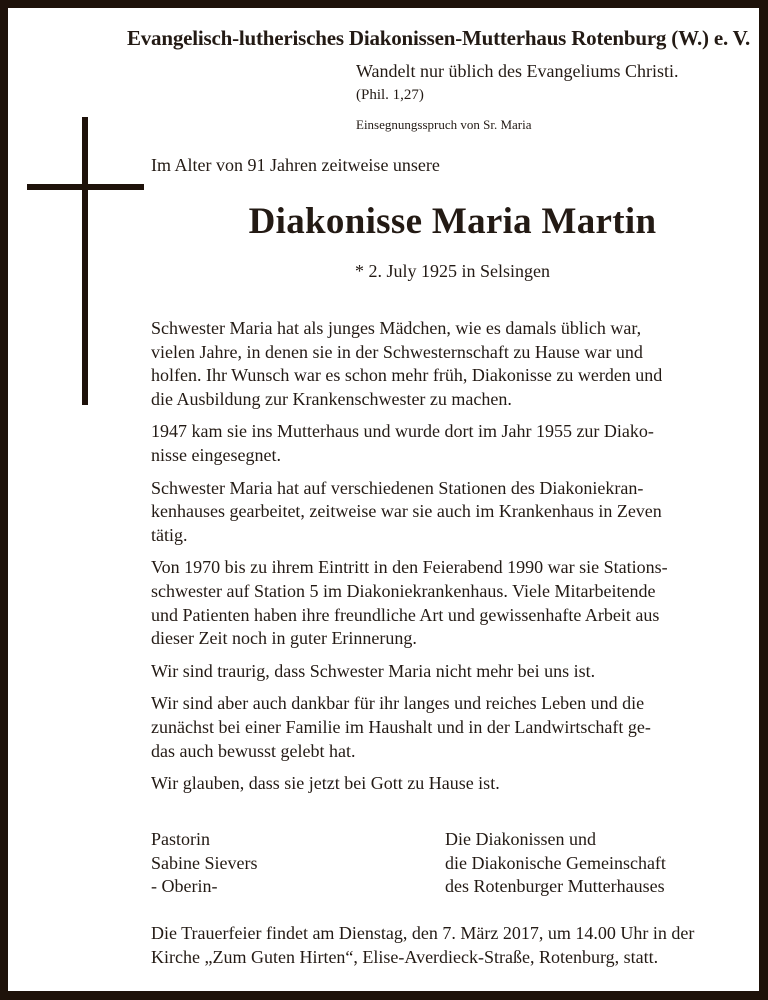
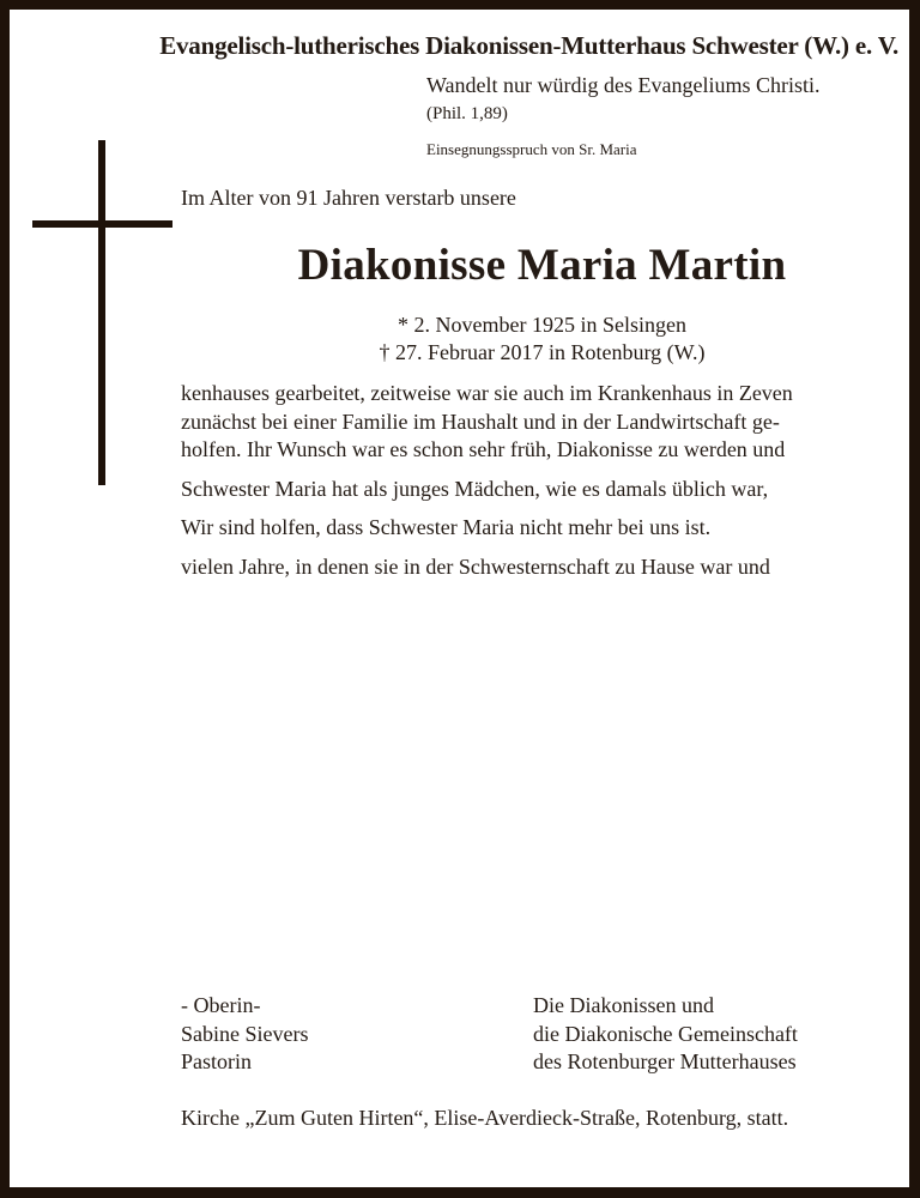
- Evangelisch-lutherisches Diakonissen-Mutterhaus Rotenburg (W.) e. V.
+ Evangelisch-lutherisches Diakonissen-Mutterhaus Schwester (W.) e. V.
- Wandelt nur üblich des Evangeliums Christi.
+ Wandelt nur würdig des Evangeliums Christi.
- (Phil. 1,27)
+ (Phil. 1,89)
  Einsegnungsspruch von Sr. Maria
- Im Alter von 91 Jahren zeitweise unsere
+ Im Alter von 91 Jahren verstarb unsere
  Diakonisse Maria Martin
- * 2. July 1925 in Selsingen
+ * 2. November 1925 in Selsingen
+ † 27. Februar 2017 in Rotenburg (W.)
- Schwester Maria hat als junges Mädchen, wie es damals üblich war,
+ kenhauses gearbeitet, zeitweise war sie auch im Krankenhaus in Zeven
- vielen Jahre, in denen sie in der Schwesternschaft zu Hause war und
+ zunächst bei einer Familie im Haushalt und in der Landwirtschaft ge-
- holfen. Ihr Wunsch war es schon mehr früh, Diakonisse zu werden und
+ holfen. Ihr Wunsch war es schon sehr früh, Diakonisse zu werden und
- die Ausbildung zur Krankenschwester zu machen.
- 1947 kam sie ins Mutterhaus und wurde dort im Jahr 1955 zur Diako-
- nisse eingesegnet.
- Schwester Maria hat auf verschiedenen Stationen des Diakoniekran-
- kenhauses gearbeitet, zeitweise war sie auch im Krankenhaus in Zeven
+ Schwester Maria hat als junges Mädchen, wie es damals üblich war,
- tätig.
- Von 1970 bis zu ihrem Eintritt in den Feierabend 1990 war sie Stations-
- schwester auf Station 5 im Diakoniekrankenhaus. Viele Mitarbeitende
- und Patienten haben ihre freundliche Art und gewissenhafte Arbeit aus
- dieser Zeit noch in guter Erinnerung.
- Wir sind traurig, dass Schwester Maria nicht mehr bei uns ist.
+ Wir sind holfen, dass Schwester Maria nicht mehr bei uns ist.
- Wir sind aber auch dankbar für ihr langes und reiches Leben und die
- zunächst bei einer Familie im Haushalt und in der Landwirtschaft ge-
+ vielen Jahre, in denen sie in der Schwesternschaft zu Hause war und
- das auch bewusst gelebt hat.
- Wir glauben, dass sie jetzt bei Gott zu Hause ist.
- Pastorin
+ - Oberin-
  Sabine Sievers
- - Oberin-
+ Pastorin
  Die Diakonissen und
  die Diakonische Gemeinschaft
  des Rotenburger Mutterhauses
- Die Trauerfeier findet am Dienstag, den 7. März 2017, um 14.00 Uhr in der
  Kirche „Zum Guten Hirten“, Elise-Averdieck-Straße, Rotenburg, statt.
